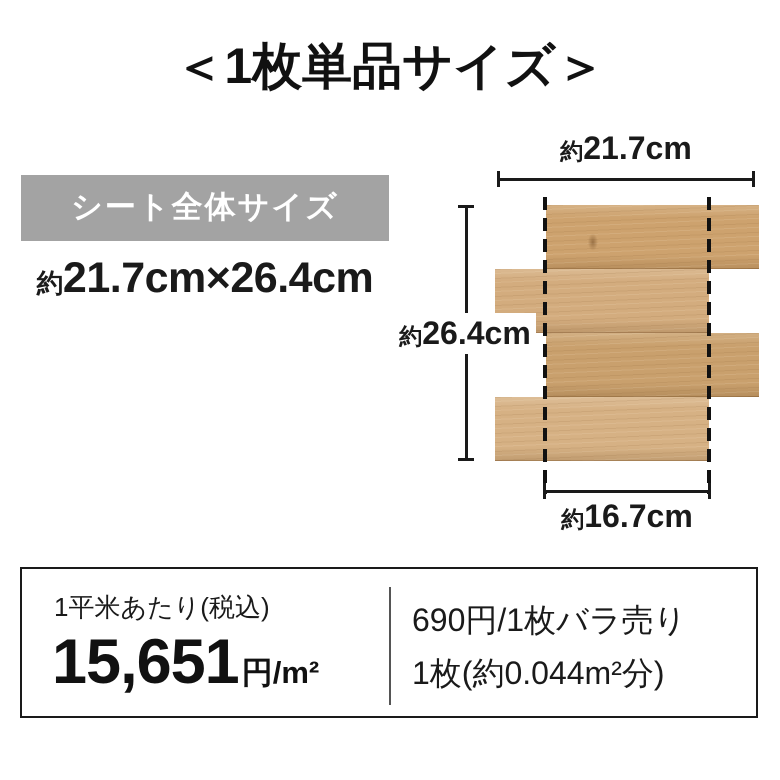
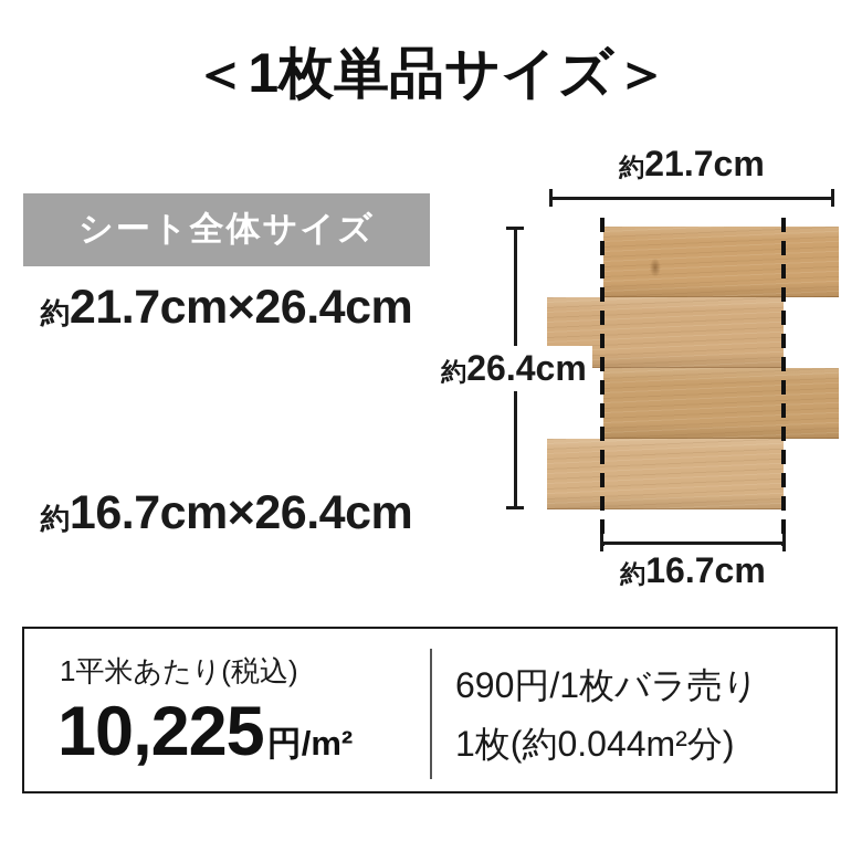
  ＜1枚単品サイズ＞
  シート全体サイズ
  約21.7cm×26.4cm
+ 約16.7cm×26.4cm
  約21.7cm
  約26.4cm
  約16.7cm
  1平米あたり(税込)
- 15,651
+ 10,225
  円/m²
  690円/1枚バラ売り
  1枚(約0.044m²分)
